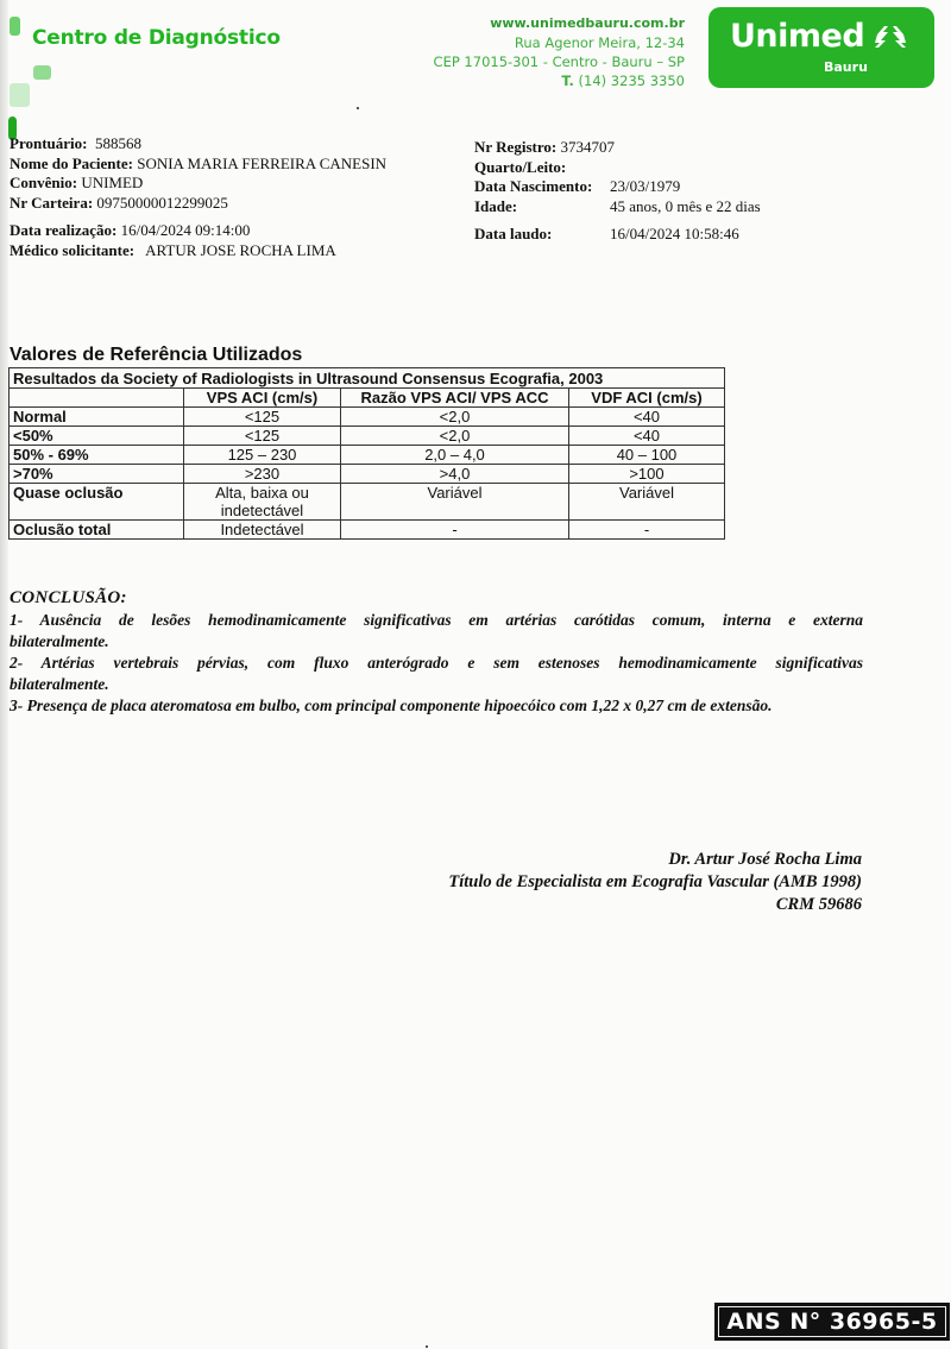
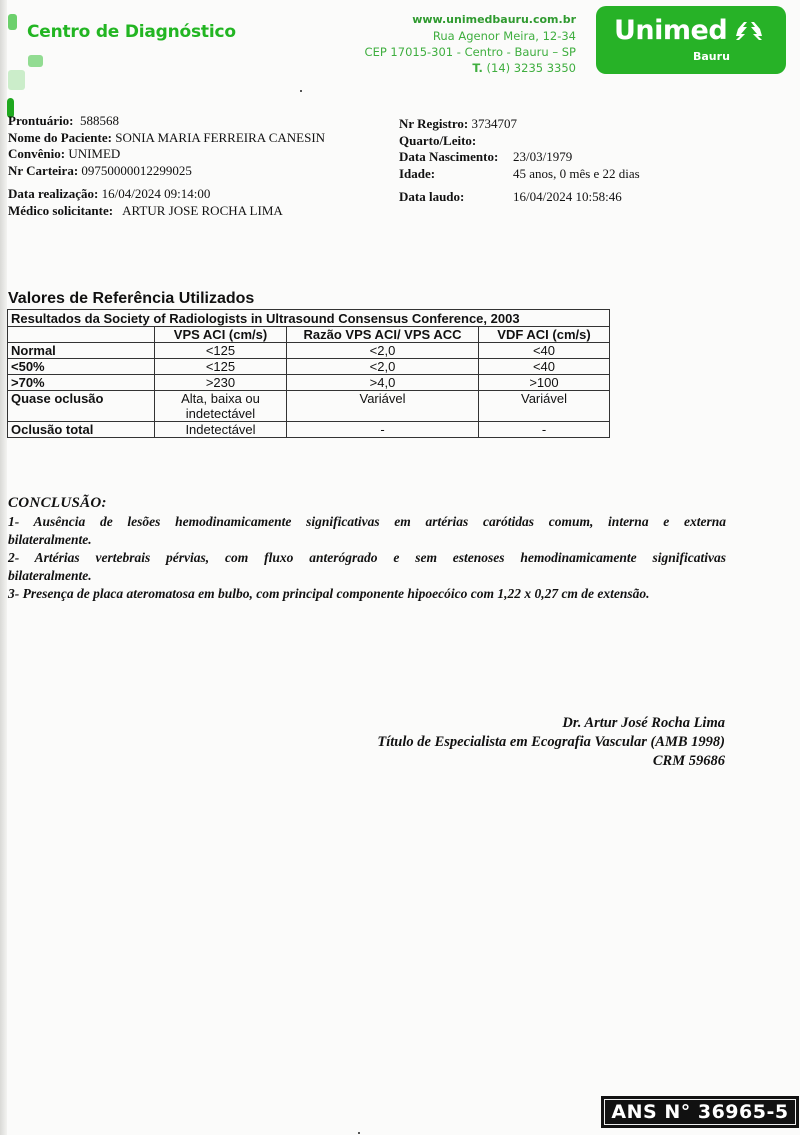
  Centro de Diagnóstico
  www.unimedbauru.com.br
  Rua Agenor Meira, 12-34
  CEP 17015-301 - Centro - Bauru – SP
  T. (14) 3235 3350
  Unimed
  Bauru
  Prontuário: 588568
  Nome do Paciente: SONIA MARIA FERREIRA CANESIN
  Convênio: UNIMED
  Nr Carteira: 09750000012299025
  Data realização: 16/04/2024 09:14:00
  Médico solicitante: ARTUR JOSE ROCHA LIMA
  Nr Registro: 3734707
  Quarto/Leito:
  Data Nascimento: 23/03/1979
  Idade: 45 anos, 0 mês e 22 dias
  Data laudo: 16/04/2024 10:58:46
  Valores de Referência Utilizados
- Resultados da Society of Radiologists in Ultrasound Consensus Ecografia, 2003
+ Resultados da Society of Radiologists in Ultrasound Consensus Conference, 2003
  	VPS ACI (cm/s)	Razão VPS ACI/ VPS ACC	VDF ACI (cm/s)
  Normal	<125	<2,0	<40
  <50%	<125	<2,0	<40
- 50% - 69%	125 – 230	2,0 – 4,0	40 – 100
  >70%	>230	>4,0	>100
  Quase oclusão	Alta, baixa ou indetectável	Variável	Variável
  Oclusão total	Indetectável	-	-
  CONCLUSÃO:
  1- Ausência de lesões hemodinamicamente significativas em artérias carótidas comum, interna e externa
  bilateralmente.
  2- Artérias vertebrais pérvias, com fluxo anterógrado e sem estenoses hemodinamicamente significativas
  bilateralmente.
  3- Presença de placa ateromatosa em bulbo, com principal componente hipoecóico com 1,22 x 0,27 cm de extensão.
  Dr. Artur José Rocha Lima
  Título de Especialista em Ecografia Vascular (AMB 1998)
  CRM 59686
  ANS N° 36965-5
